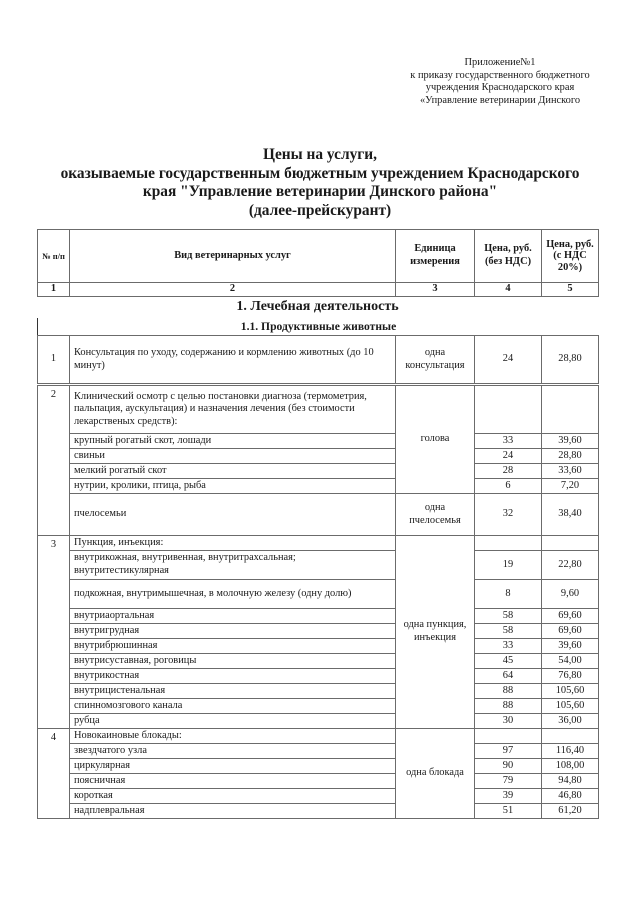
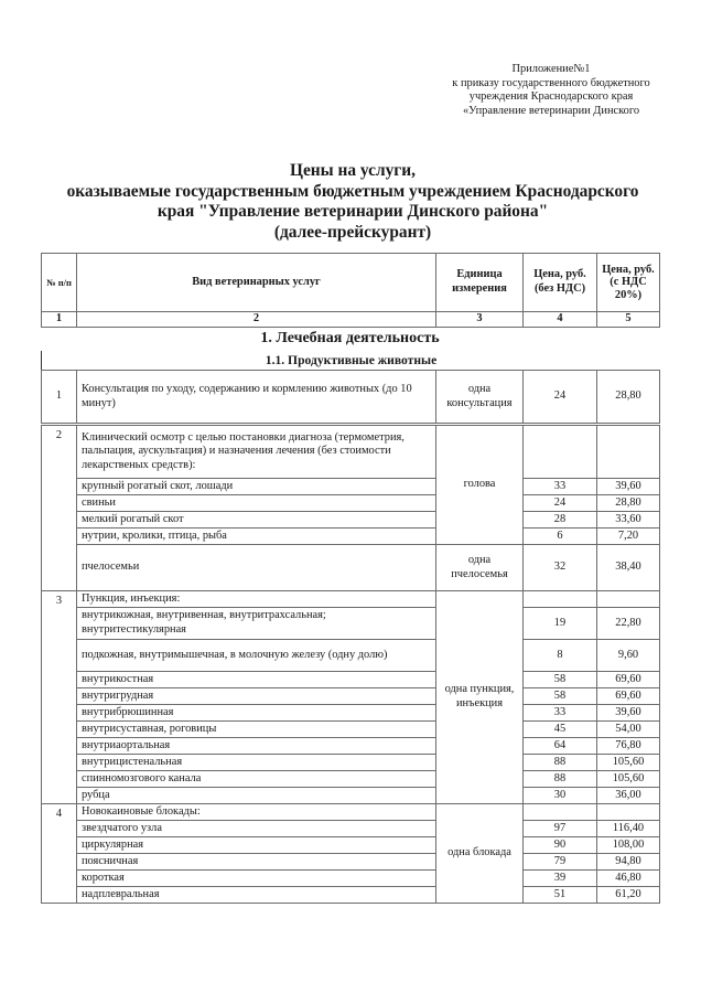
  Приложение№1
  к приказу государственного бюджетного
  учреждения Краснодарского края
  «Управление ветеринарии Динского
  Цены на услуги,
  оказываемые государственным бюджетным учреждением Краснодарского
  края "Управление ветеринарии Динского района"
  (далее-прейскурант)
  № п/п	Вид ветеринарных услуг	Единица измерения	Цена, руб. (без НДС)	Цена, руб. (с НДС 20%)
  1	2	3	4	5
  1. Лечебная деятельность
  1.1. Продуктивные животные
  1	Консультация по уходу, содержанию и кормлению животных (до 10 минут)	одна консультация	24	28,80
  2	Клинический осмотр с целью постановки диагноза (термометрия, пальпация, аускультация) и назначения лечения (без стоимости лекарственых средств):	голова
  крупный рогатый скот, лошади	33	39,60
  свиньи	24	28,80
  мелкий рогатый скот	28	33,60
  нутрии, кролики, птица, рыба	6	7,20
  пчелосемьи	одна пчелосемья	32	38,40
  3	Пункция, инъекция:	одна пункция, инъекция
  внутрикожная, внутривенная, внутритрахсальная; внутритестикулярная	19	22,80
  подкожная, внутримышечная, в молочную железу (одну долю)	8	9,60
- внутриаортальная	58	69,60
+ внутрикостная	58	69,60
  внутригрудная	58	69,60
  внутрибрюшинная	33	39,60
  внутрисуставная, роговицы	45	54,00
- внутрикостная	64	76,80
+ внутриаортальная	64	76,80
  внутрицистенальная	88	105,60
  спинномозгового канала	88	105,60
  рубца	30	36,00
  4	Новокаиновые блокады:	одна блокада
  звездчатого узла	97	116,40
  циркулярная	90	108,00
  поясничная	79	94,80
  короткая	39	46,80
  надплевральная	51	61,20
